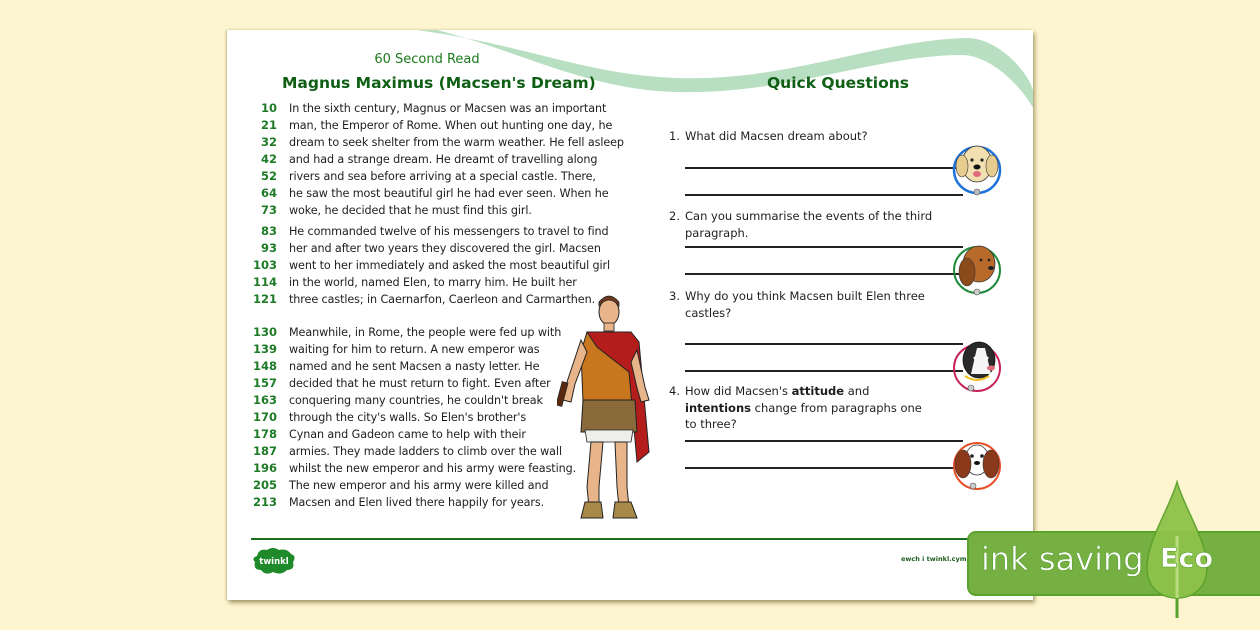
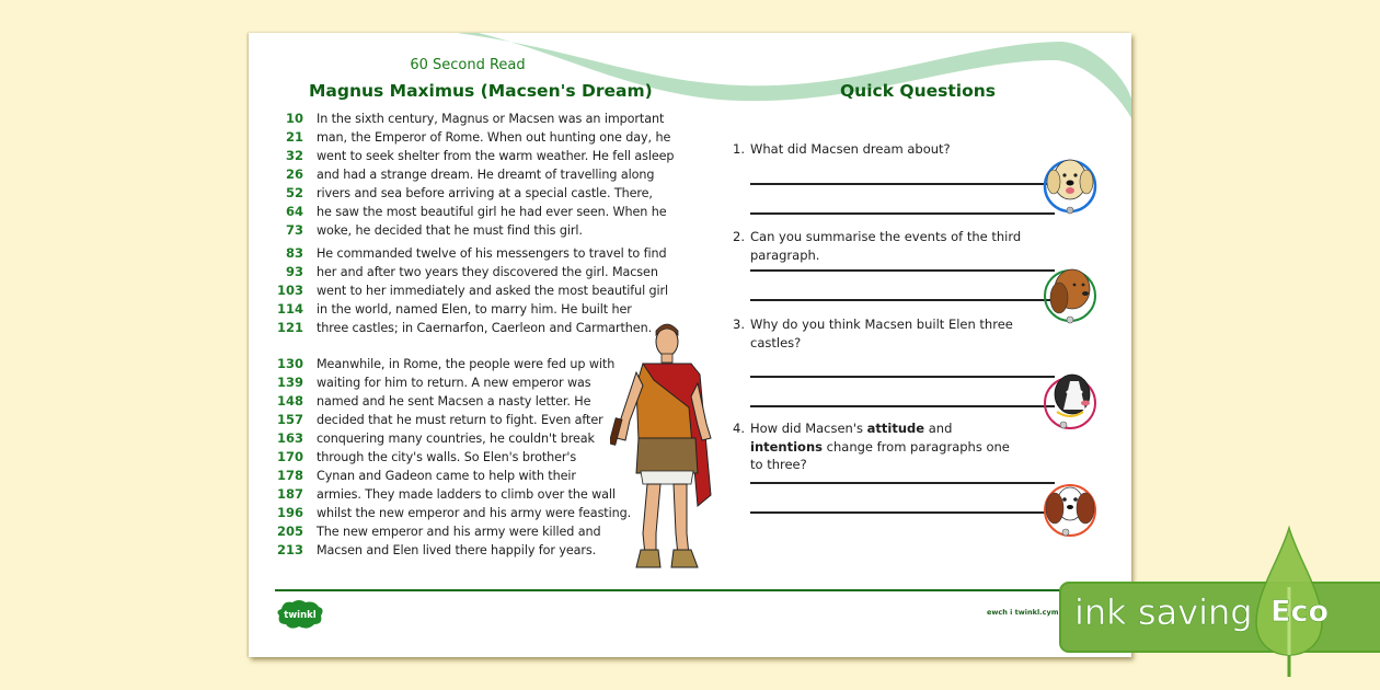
  60 Second Read
  Magnus Maximus (Macsen's Dream)
  10
  In the sixth century, Magnus or Macsen was an important
  21
  man, the Emperor of Rome. When out hunting one day, he
  32
- dream to seek shelter from the warm weather. He fell asleep
+ went to seek shelter from the warm weather. He fell asleep
- 42
+ 26
  and had a strange dream. He dreamt of travelling along
  52
  rivers and sea before arriving at a special castle. There,
  64
  he saw the most beautiful girl he had ever seen. When he
  73
  woke, he decided that he must find this girl.
  83
  He commanded twelve of his messengers to travel to find
  93
  her and after two years they discovered the girl. Macsen
  103
  went to her immediately and asked the most beautiful girl
  114
  in the world, named Elen, to marry him. He built her
  121
  three castles; in Caernarfon, Caerleon and Carmarthen.
  130
  Meanwhile, in Rome, the people were fed up with
  139
  waiting for him to return. A new emperor was
  148
  named and he sent Macsen a nasty letter. He
  157
  decided that he must return to fight. Even after
  163
  conquering many countries, he couldn't break
  170
  through the city's walls. So Elen's brother's
  178
  Cynan and Gadeon came to help with their
  187
  armies. They made ladders to climb over the wall
  196
  whilst the new emperor and his army were feasting.
  205
  The new emperor and his army were killed and
  213
  Macsen and Elen lived there happily for years.
  Quick Questions
  1.
  What did Macsen dream about?
  2.
  Can you summarise the events of the third paragraph.
  3.
  Why do you think Macsen built Elen three castles?
  4.
  How did Macsen's attitude and intentions change from paragraphs one to three?
  twinkl
  ewch i twinkl.cym
  ink saving
  Eco
